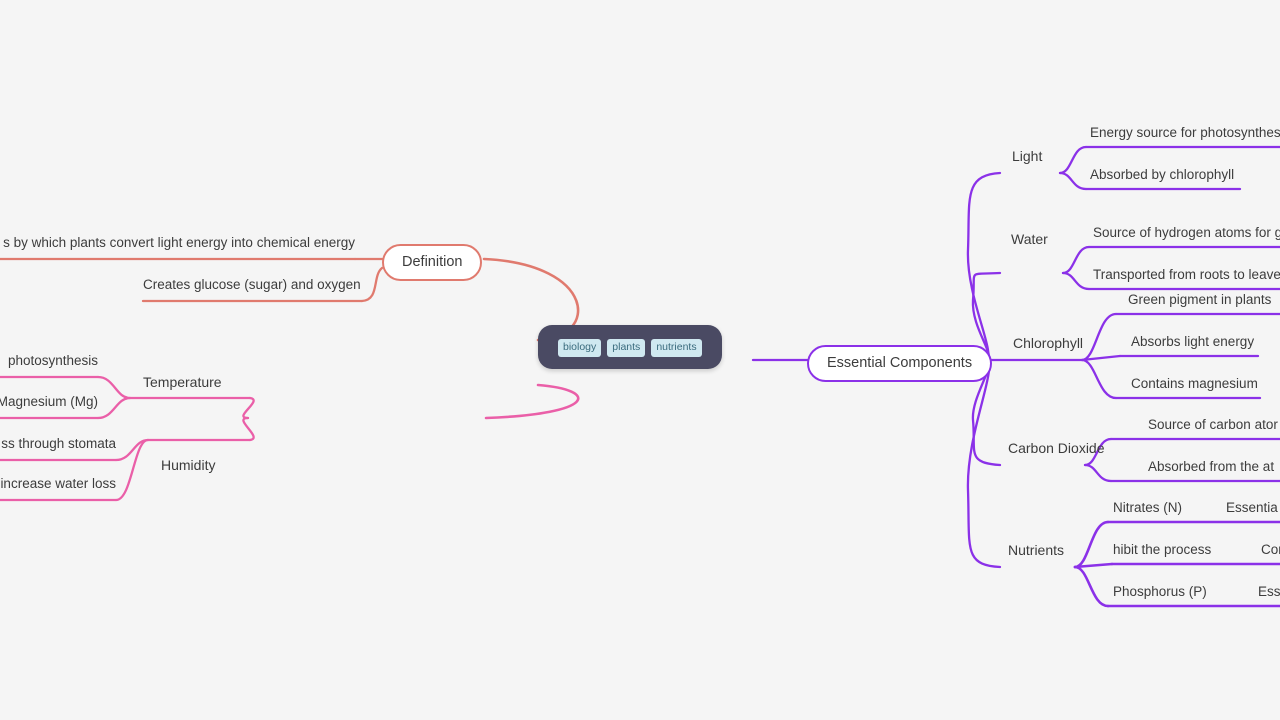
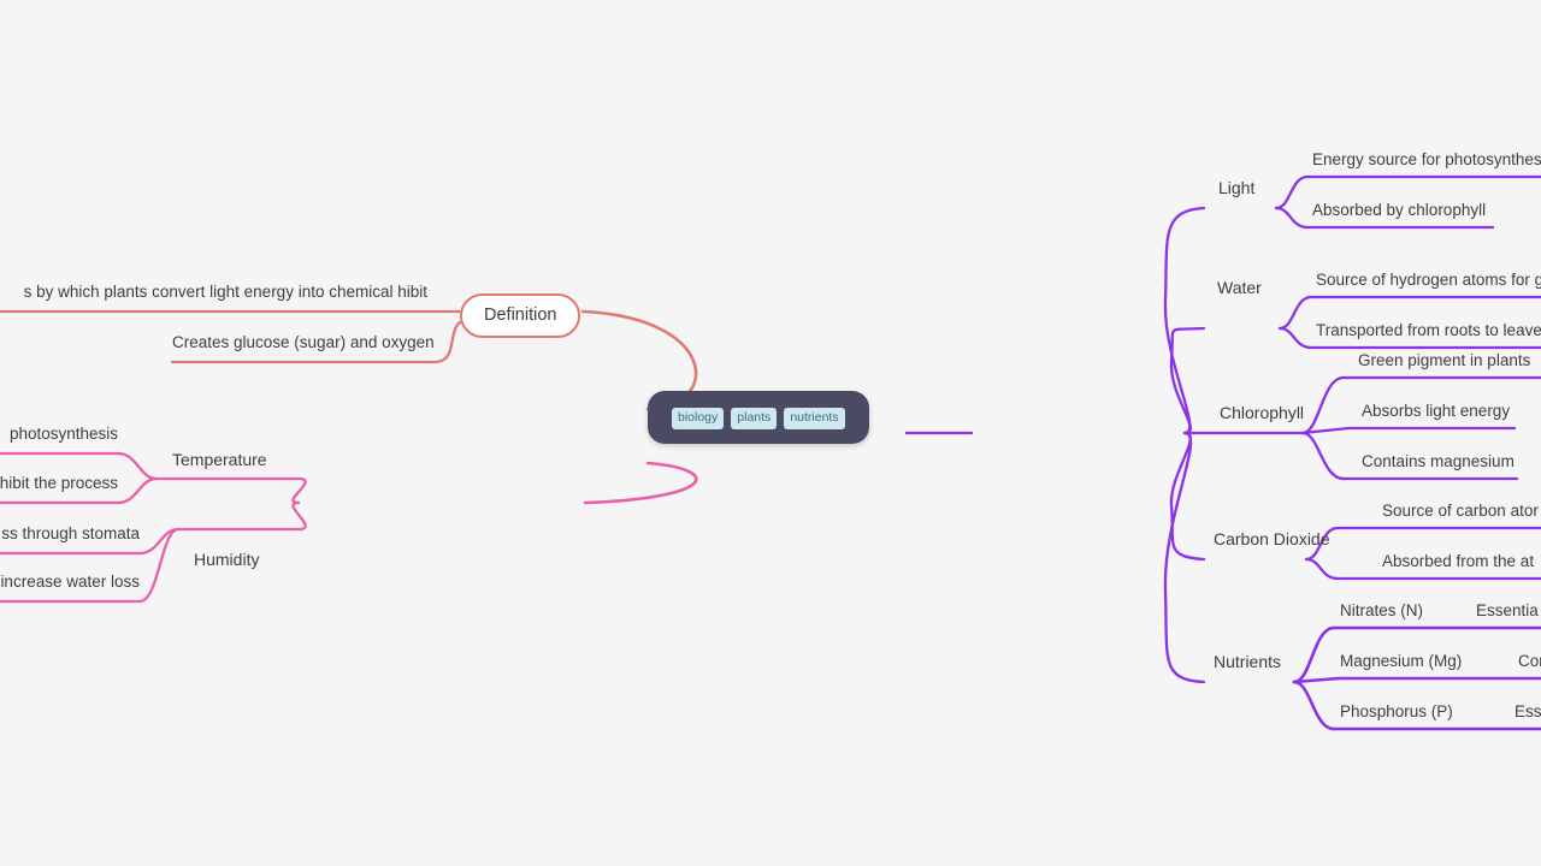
  biology
  plants
  nutrients
  Definition
- s by which plants convert light energy into chemical energy
+ s by which plants convert light energy into chemical hibit
  Creates glucose (sugar) and oxygen
  Temperature
  Humidity
  photosynthesis
- Magnesium (Mg)
+ hibit the process
  ss through stomata
  increase water loss
- Essential Components
  Light
  Water
  Chlorophyll
  Carbon Dioxide
  Nutrients
  Energy source for photosynthes
  Absorbed by chlorophyll
  Source of hydrogen atoms for g
  Transported from roots to leave
  Green pigment in plants
  Absorbs light energy
  Contains magnesium
  Source of carbon ator
  Absorbed from the at
  Nitrates (N)
- hibit the process
+ Magnesium (Mg)
  Phosphorus (P)
  Essentia
  Ess
